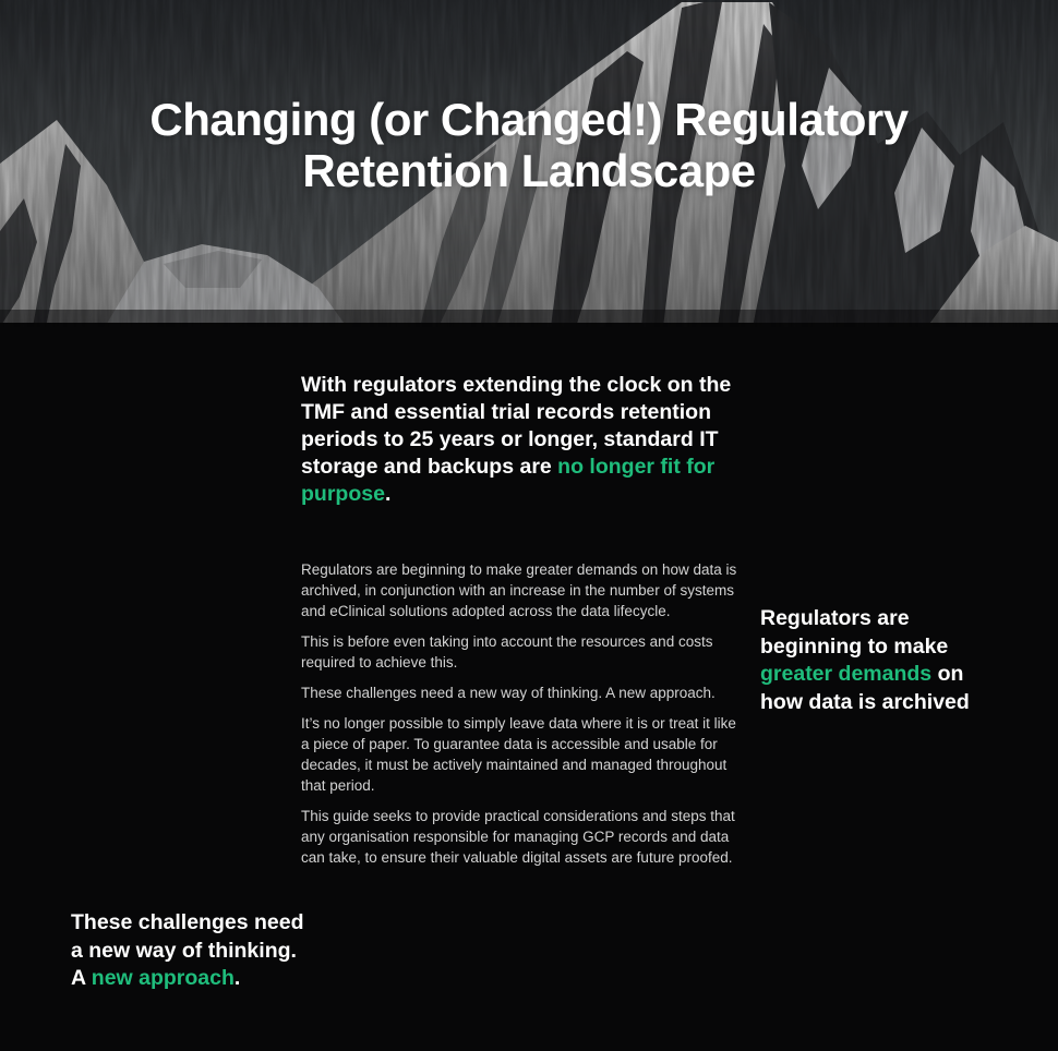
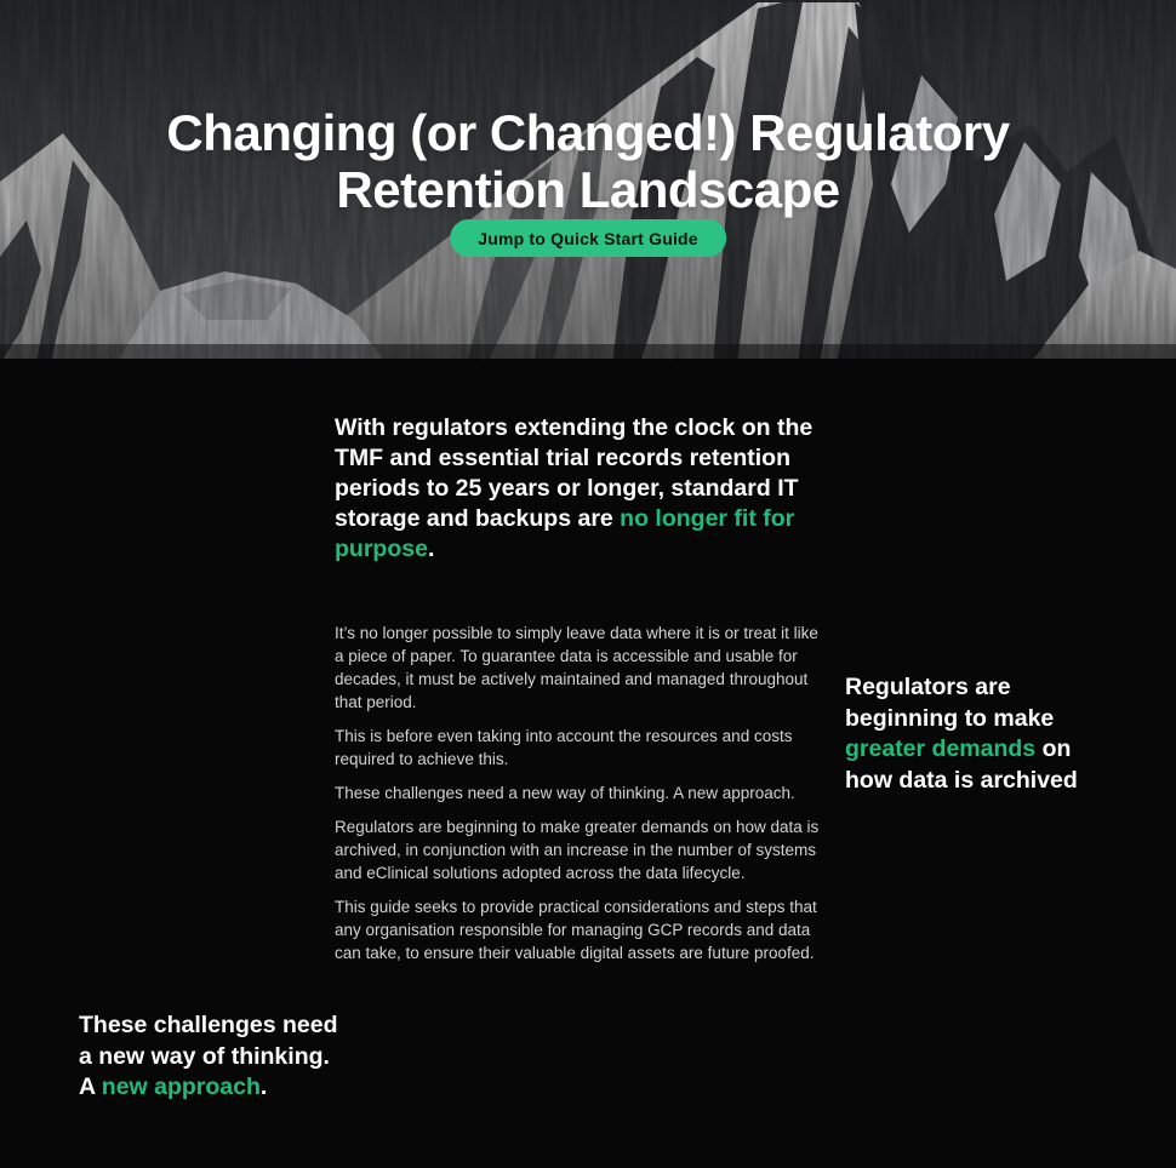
  Changing (or Changed!) Regulatory
  Retention Landscape
+ Jump to Quick Start Guide
  With regulators extending the clock on the TMF and essential trial records retention periods to 25 years or longer, standard IT storage and backups are no longer fit for purpose.
- Regulators are beginning to make greater demands on how data is archived, in conjunction with an increase in the number of systems and eClinical solutions adopted across the data lifecycle.
+ It’s no longer possible to simply leave data where it is or treat it like a piece of paper. To guarantee data is accessible and usable for decades, it must be actively maintained and managed throughout that period.
  This is before even taking into account the resources and costs required to achieve this.
  These challenges need a new way of thinking. A new approach.
- It’s no longer possible to simply leave data where it is or treat it like a piece of paper. To guarantee data is accessible and usable for decades, it must be actively maintained and managed throughout that period.
+ Regulators are beginning to make greater demands on how data is archived, in conjunction with an increase in the number of systems and eClinical solutions adopted across the data lifecycle.
  This guide seeks to provide practical considerations and steps that any organisation responsible for managing GCP records and data can take, to ensure their valuable digital assets are future proofed.
  Regulators are beginning to make greater demands on how data is archived
  These challenges need a new way of thinking. A new approach.
